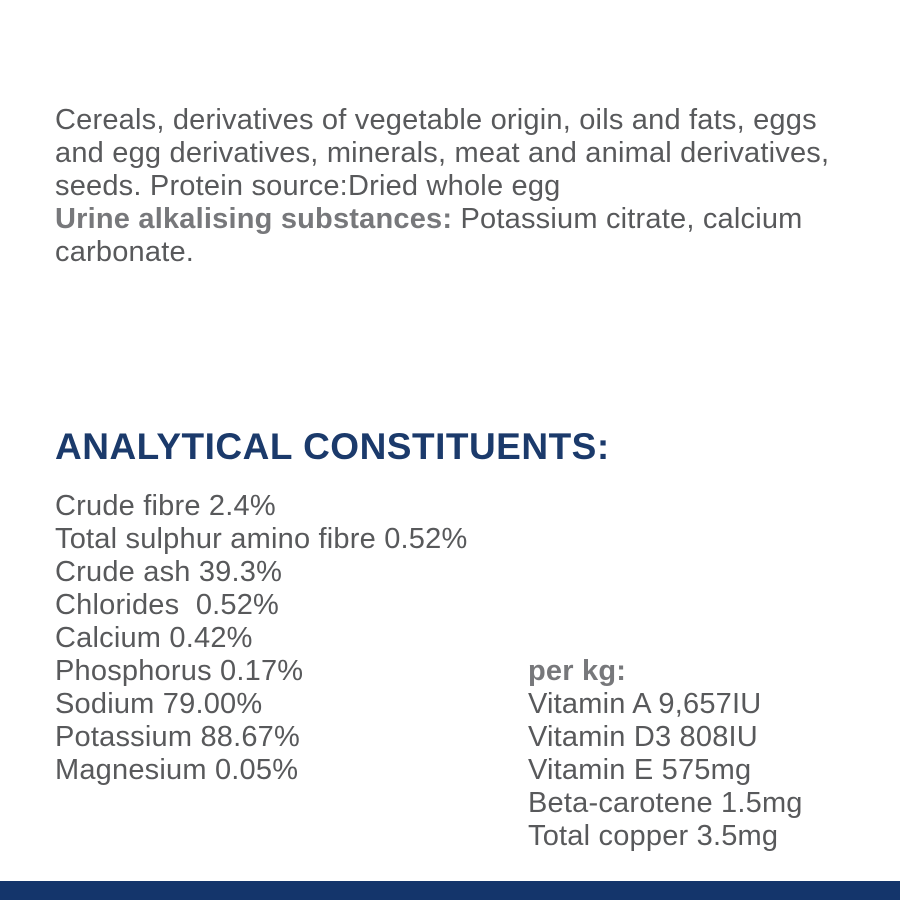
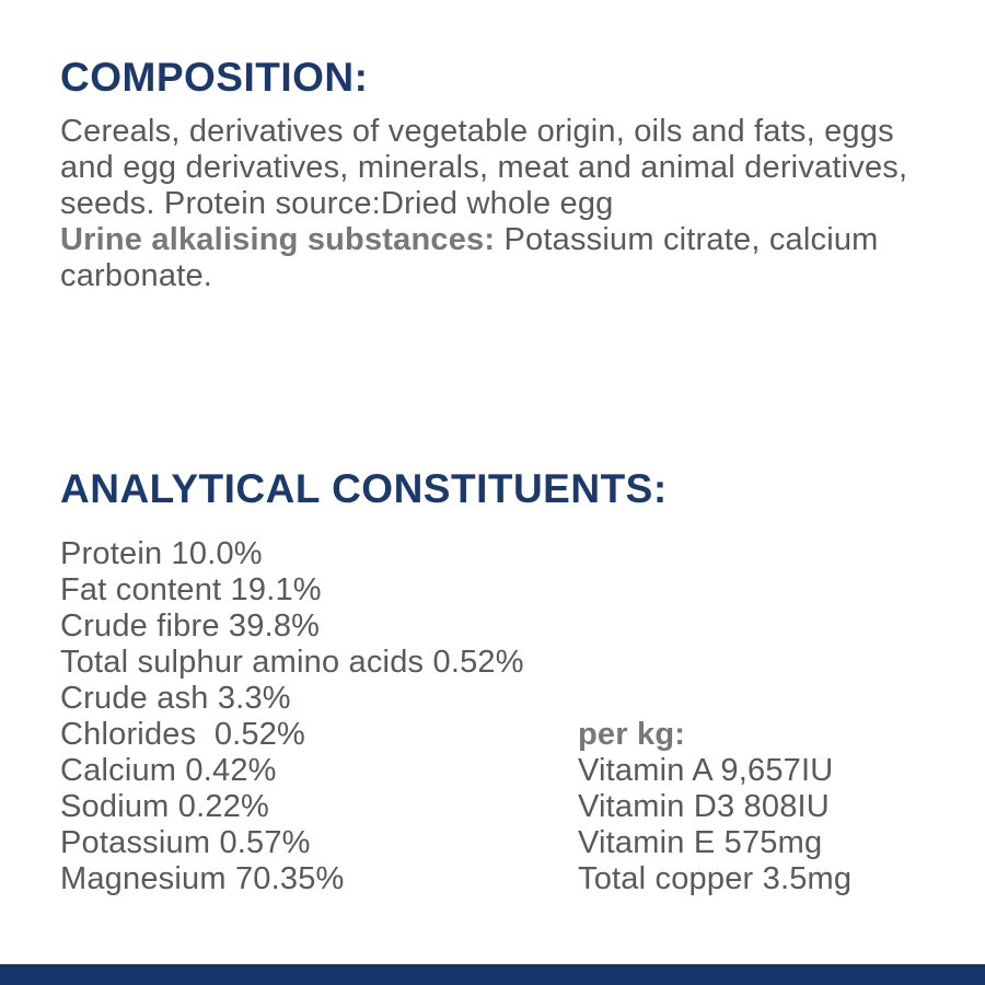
+ COMPOSITION:
  Cereals, derivatives of vegetable origin, oils and fats, eggs and egg derivatives, minerals, meat and animal derivatives, seeds. Protein source:Dried whole egg
  Urine alkalising substances: Potassium citrate, calcium carbonate.
  ANALYTICAL CONSTITUENTS:
+ Protein 10.0%
+ Fat content 19.1%
- Crude fibre 2.4%
+ Crude fibre 39.8%
- Total sulphur amino fibre 0.52%
+ Total sulphur amino acids 0.52%
- Crude ash 39.3%
+ Crude ash 3.3%
  Chlorides 0.52%
  Calcium 0.42%
- Phosphorus 0.17%
- Sodium 79.00%
+ Sodium 0.22%
- Potassium 88.67%
+ Potassium 0.57%
- Magnesium 0.05%
+ Magnesium 70.35%
  per kg:
  Vitamin A 9,657IU
  Vitamin D3 808IU
  Vitamin E 575mg
- Beta-carotene 1.5mg
  Total copper 3.5mg
